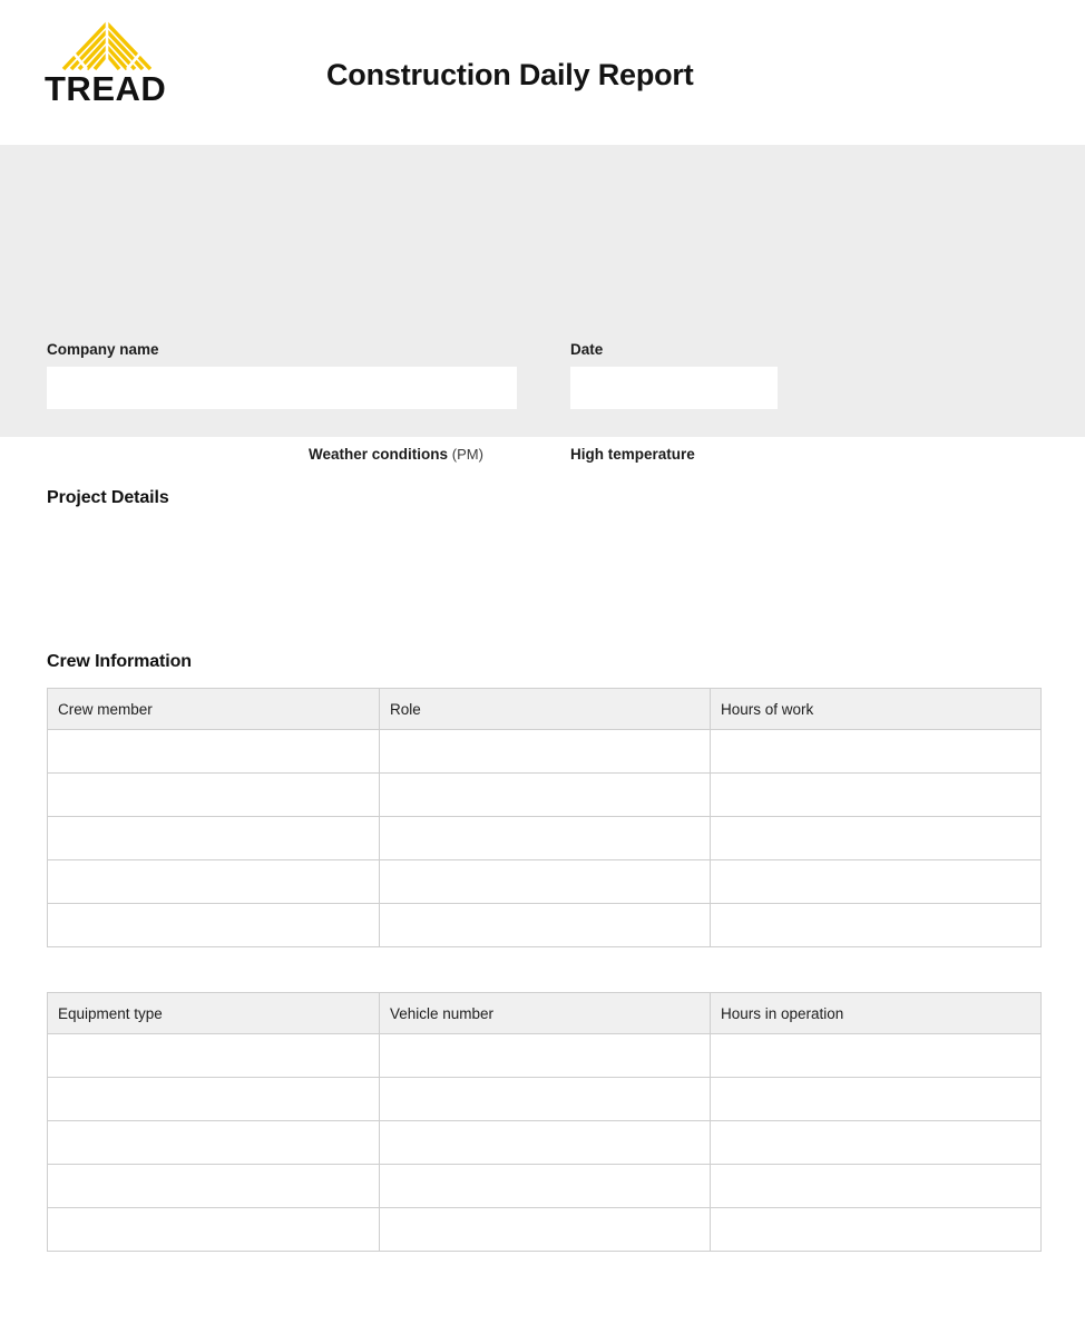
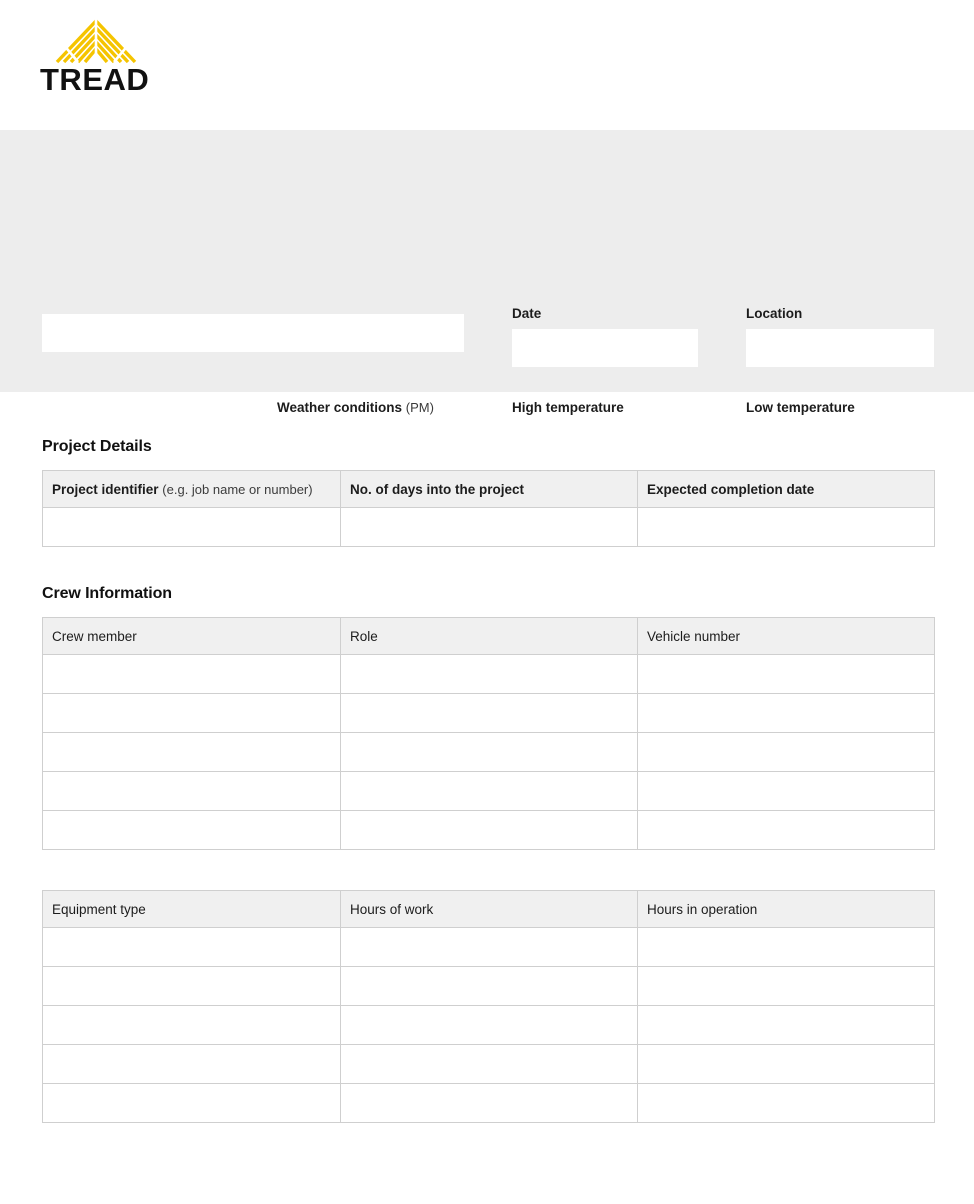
  TREAD
- Construction Daily Report
- Company name
  Date
+ Location
  Weather conditions (PM)
  High temperature
+ Low temperature
  Project Details
+ Project identifier (e.g. job name or number)	No. of days into the project	Expected completion date
  Crew Information
- Crew member	Role	Hours of work
+ Crew member	Role	Vehicle number
- Equipment type	Vehicle number	Hours in operation
+ Equipment type	Hours of work	Hours in operation
